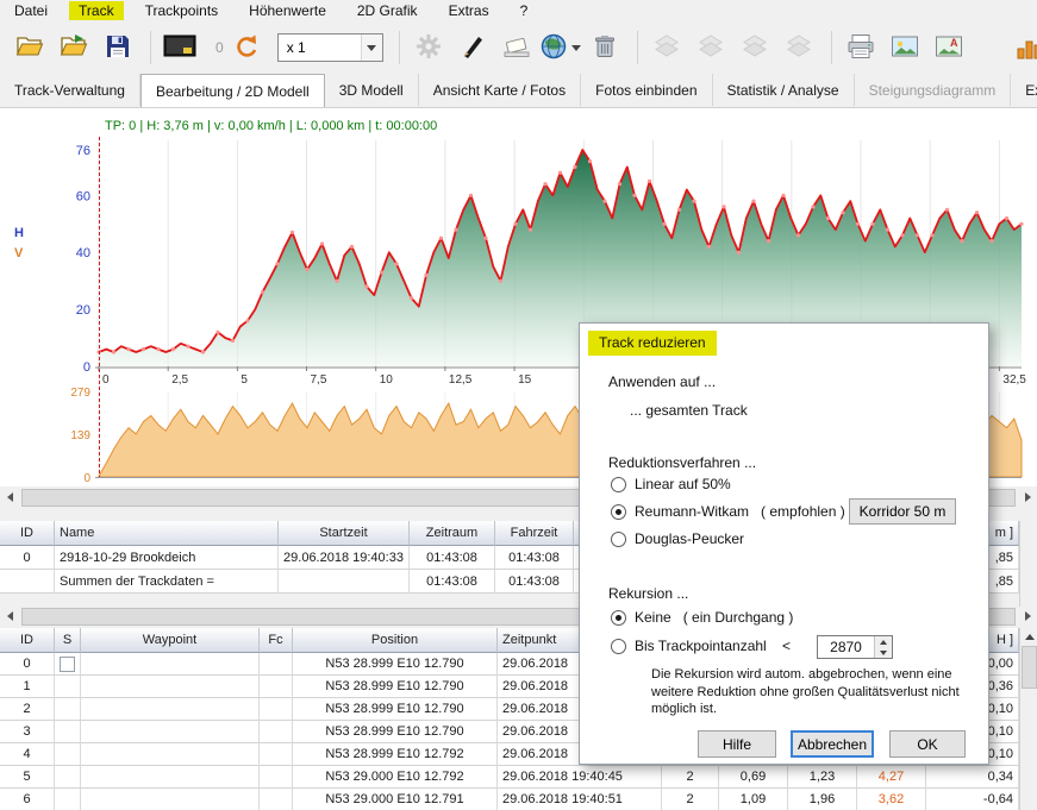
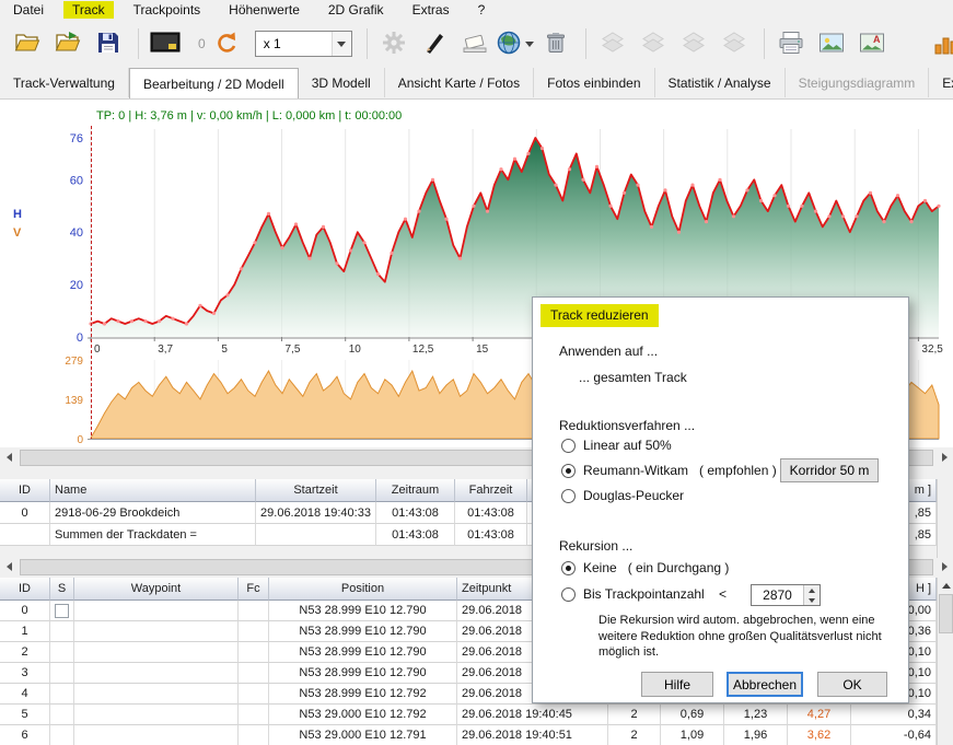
  Datei
  Track
  Trackpoints
  Höhenwerte
  2D Grafik
  Extras
  ?
  0
  x 1
  A
  Track-Verwaltung
  Bearbeitung / 2D Modell
  3D Modell
  Ansicht Karte / Fotos
  Fotos einbinden
  Statistik / Analyse
  Steigungsdiagramm
  0
- 2,5
+ 3,7
  5
  7,5
  10
  12,5
  15
  32,5
  0
  20
  40
  60
  76
  279
  139
  0
  H
  V
  TP: 0 | H: 3,76 m | v: 0,00 km/h | L: 0,000 km | t: 00:00:00
  ID
  Name
  Startzeit
  Zeitraum
  Fahrzeit
  m ]
  0
- 2918-10-29 Brookdeich
+ 2918-06-29 Brookdeich
  29.06.2018 19:40:33
  01:43:08
  01:43:08
  ,85
  Summen der Trackdaten =
  01:43:08
  01:43:08
  ,85
  ID
  S
  Waypoint
  Fc
  Position
  Zeitpunkt
  H ]
  0
  N53 28.999 E10 12.790
  29.06.2018
  0,00
  1
  N53 28.999 E10 12.790
  29.06.2018
  0,36
  2
  N53 28.999 E10 12.790
  29.06.2018
  0,10
  3
  N53 28.999 E10 12.790
  29.06.2018
  0,10
  4
  N53 28.999 E10 12.792
  29.06.2018
  0,10
  5
  N53 29.000 E10 12.792
  29.06.2018 19:40:45
  2
  0,69
  1,23
  4,27
  0,34
  6
  N53 29.000 E10 12.791
  29.06.2018 19:40:51
  2
  1,09
  1,96
  3,62
  -0,64
  Track reduzieren
  Anwenden auf ...
  ... gesamten Track
  Reduktionsverfahren ...
  Rekursion ...
  Die Rekursion wird autom. abgebrochen, wenn eine weitere Reduktion ohne großen Qualitätsverlust nicht möglich ist.
  Linear auf 50%
  Reumann-Witkam ( empfohlen )
  Korridor 50 m
  Douglas-Peucker
  Keine ( ein Durchgang )
  Bis Trackpointanzahl <
  2870
  Hilfe
  Abbrechen
  OK
